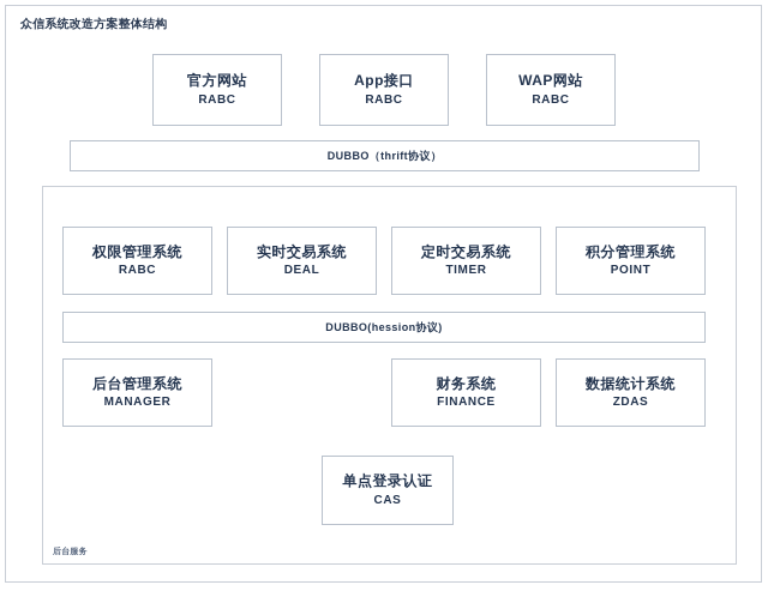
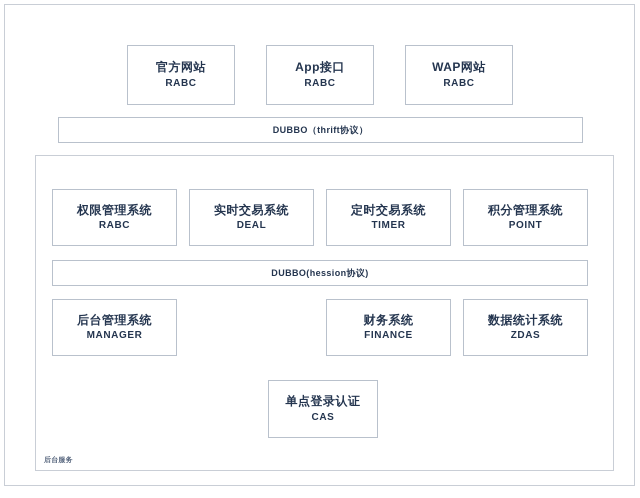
- 众信系统改造方案整体结构
  官方网站
  RABC
  App接口
  RABC
  WAP网站
  RABC
  DUBBO（thrift协议）
  权限管理系统
  RABC
  实时交易系统
  DEAL
  定时交易系统
  TIMER
  积分管理系统
  POINT
  DUBBO(hession协议)
  后台管理系统
  MANAGER
  财务系统
  FINANCE
  数据统计系统
  ZDAS
  单点登录认证
  CAS
